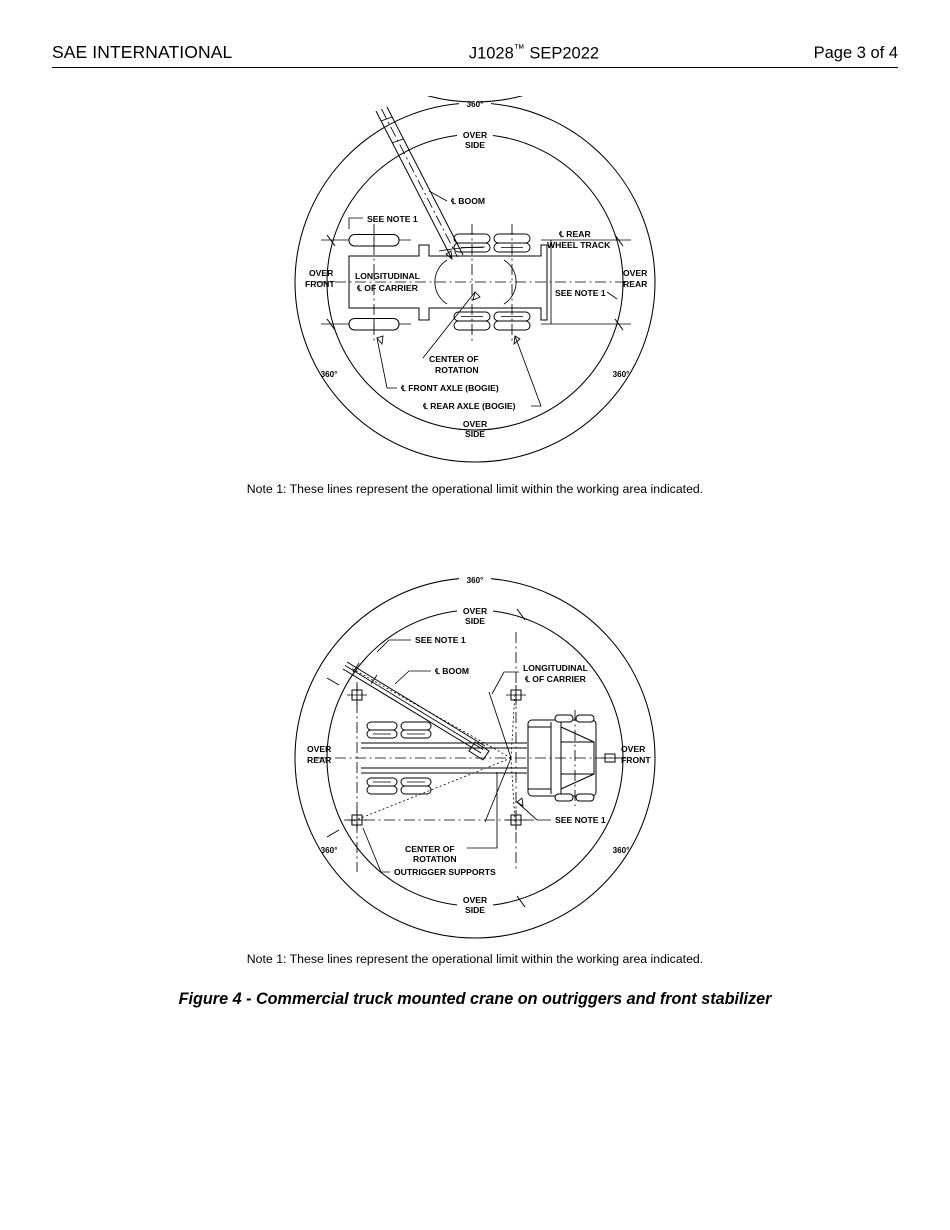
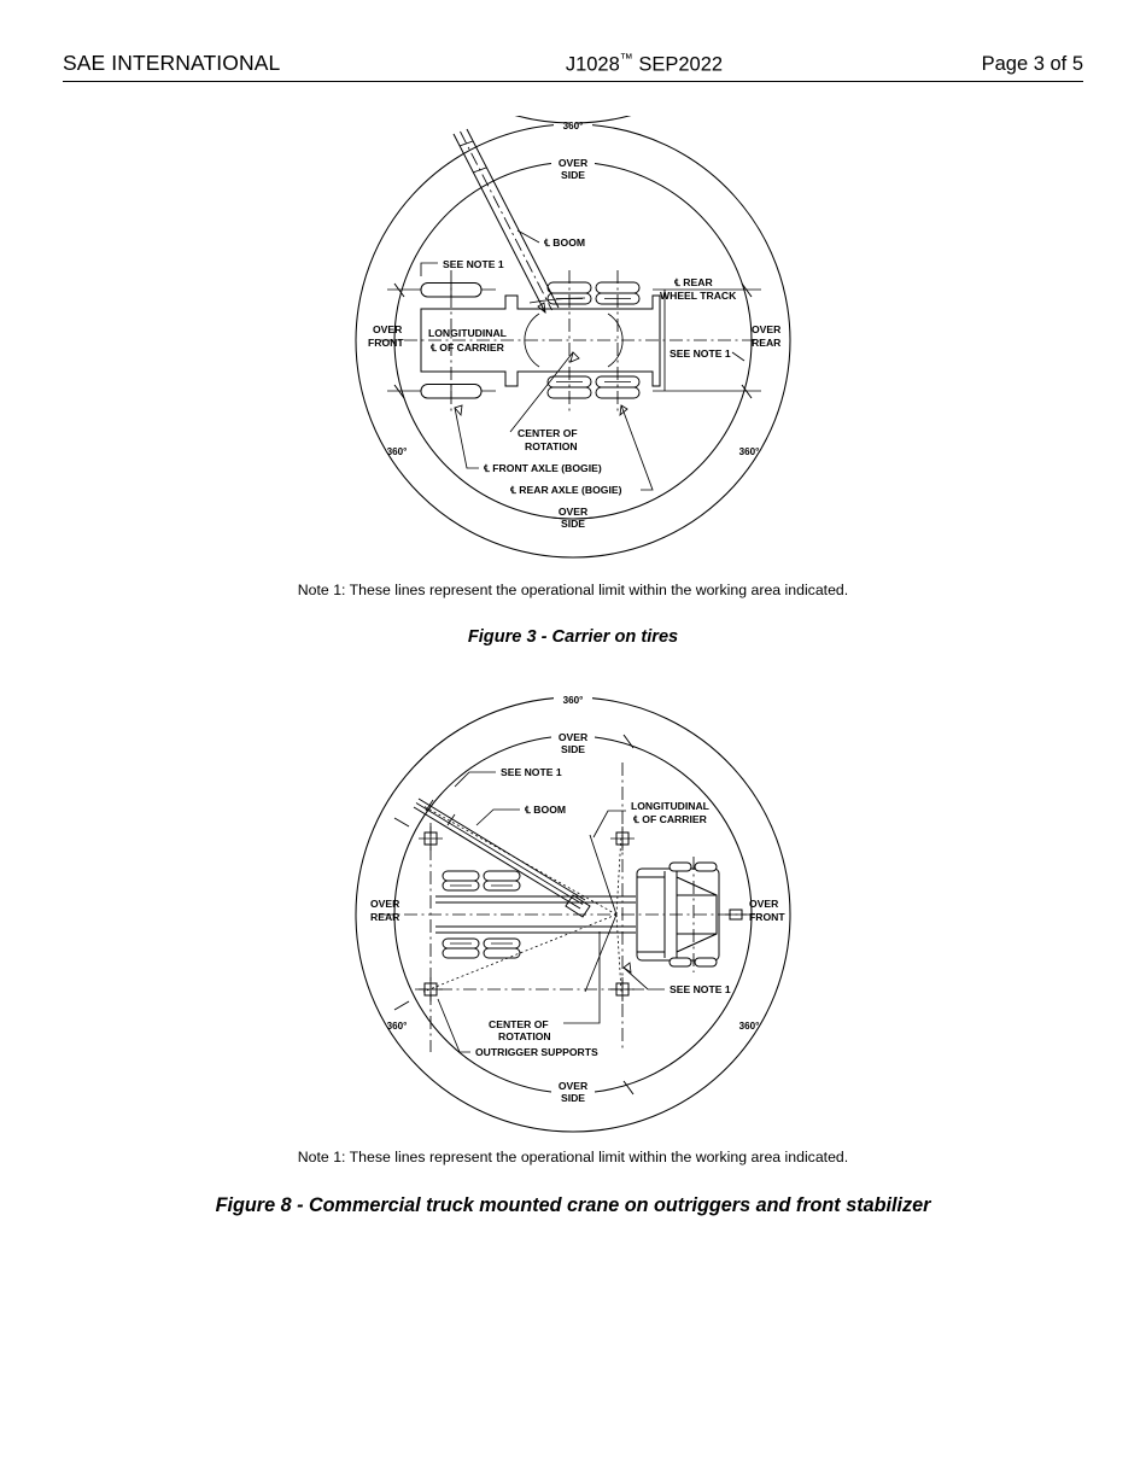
  SAE INTERNATIONAL
  J1028™ SEP2022
- Page 3 of 4
+ Page 3 of 5
  360°
  OVER
  SIDE
  OVER
  SIDE
  360°
  360°
  SEE NOTE 1
  ℄ BOOM
  ℄ REAR
  WHEEL TRACK
  SEE NOTE 1
  OVER
  FRONT
  OVER
  REAR
  LONGITUDINAL
  ℄ OF CARRIER
  CENTER OF
  ROTATION
  ℄ FRONT AXLE (BOGIE)
  ℄ REAR AXLE (BOGIE)
  Note 1: These lines represent the operational limit within the working area indicated.
+ Figure 3 - Carrier on tires
  360°
  OVER
  SIDE
  OVER
  SIDE
  360°
  360°
  SEE NOTE 1
  ℄ BOOM
  LONGITUDINAL
  ℄ OF CARRIER
  OVER
  REAR
  OVER
  FRONT
  SEE NOTE 1
  CENTER OF
  ROTATION
  OUTRIGGER SUPPORTS
  Note 1: These lines represent the operational limit within the working area indicated.
- Figure 4 - Commercial truck mounted crane on outriggers and front stabilizer
+ Figure 8 - Commercial truck mounted crane on outriggers and front stabilizer
